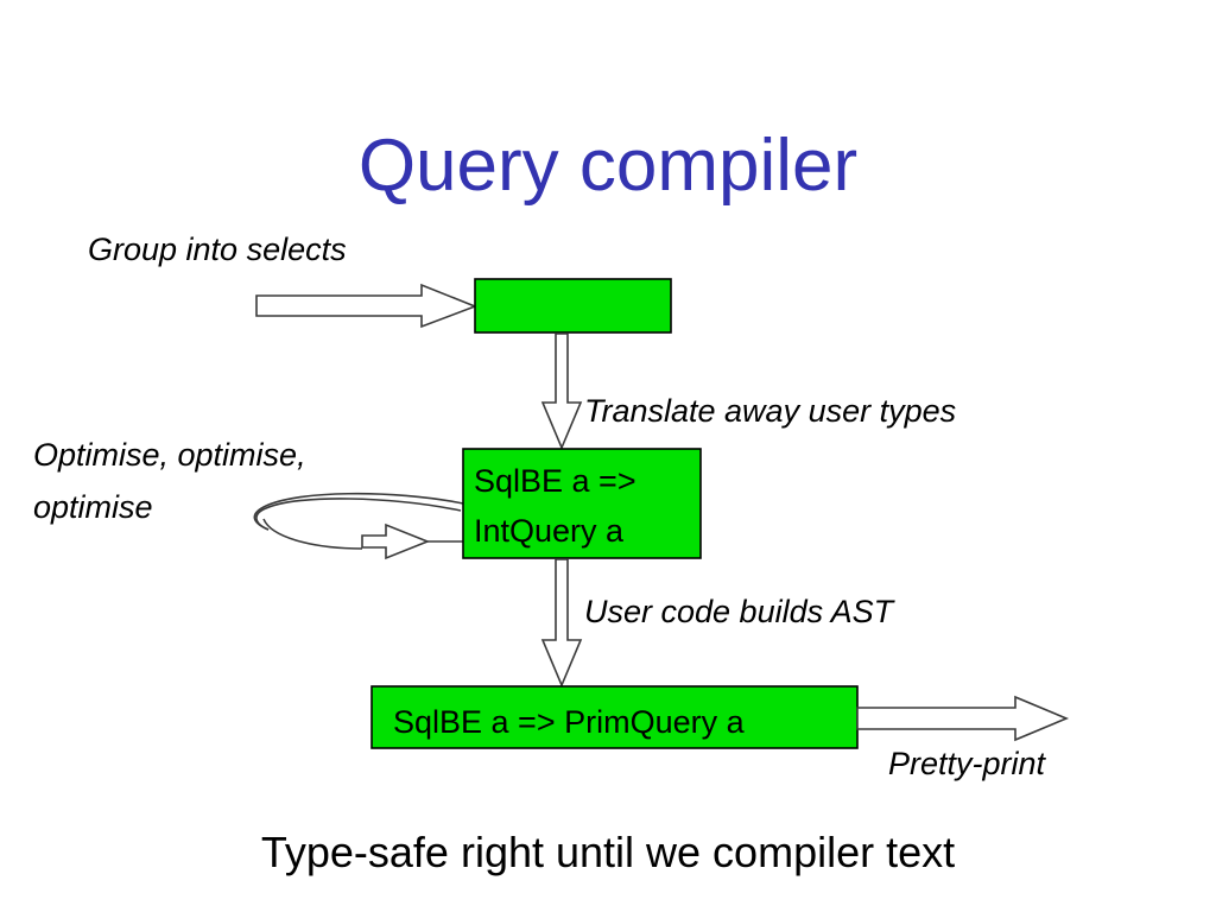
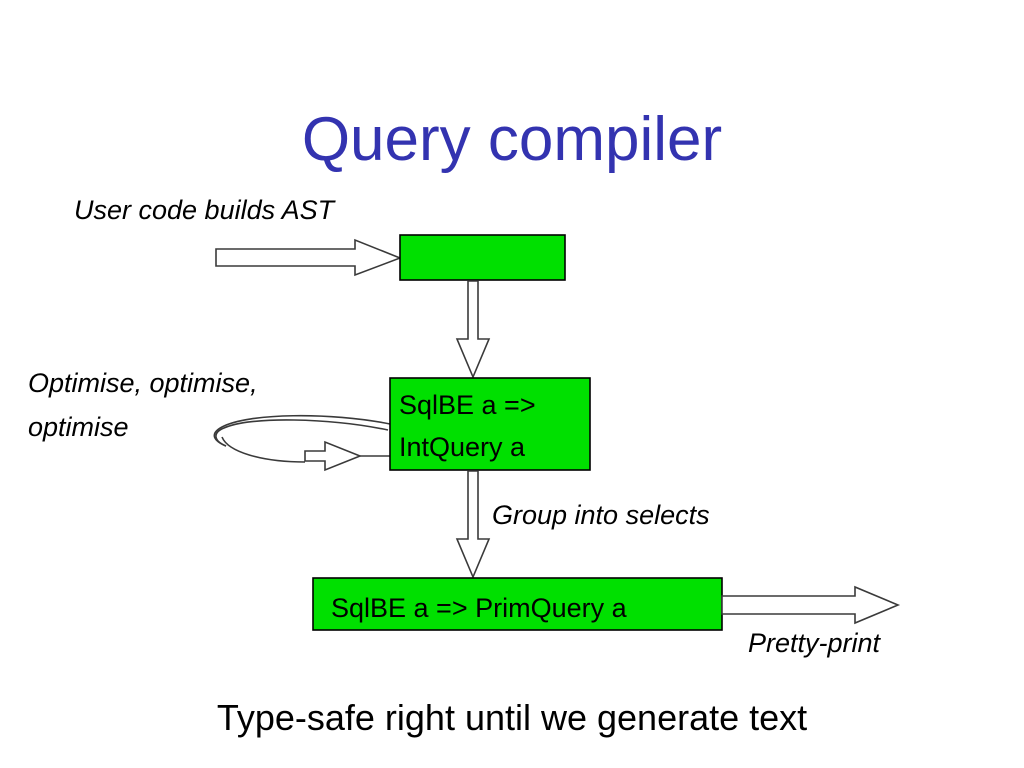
  Query compiler
- Group into selects
+ User code builds AST
- Translate away user types
  Optimise, optimise,
  optimise
  SqlBE a =>
  IntQuery a
- User code builds AST
+ Group into selects
  SqlBE a => PrimQuery a
  Pretty-print
- Type-safe right until we compiler text
+ Type-safe right until we generate text
